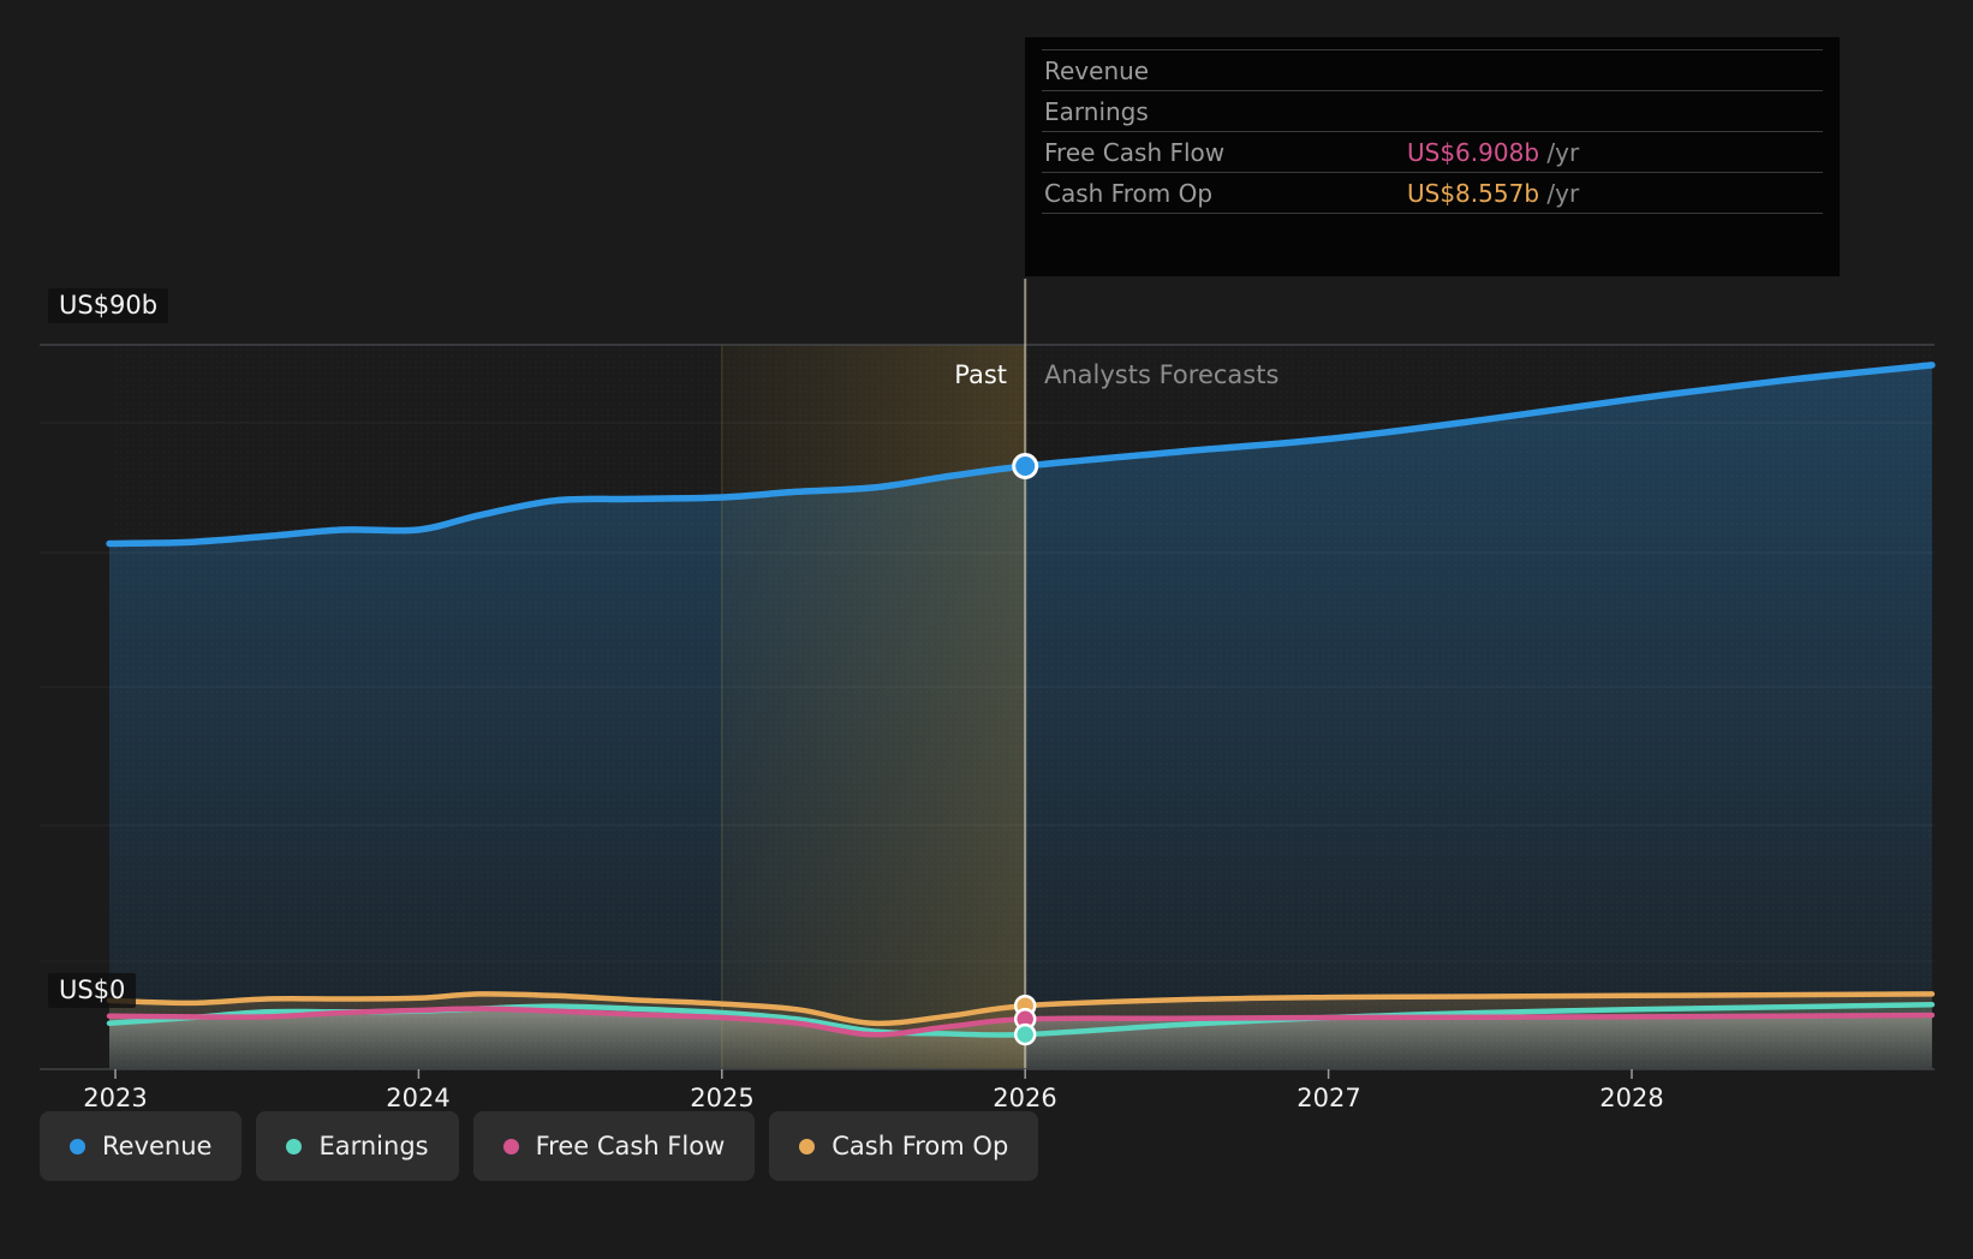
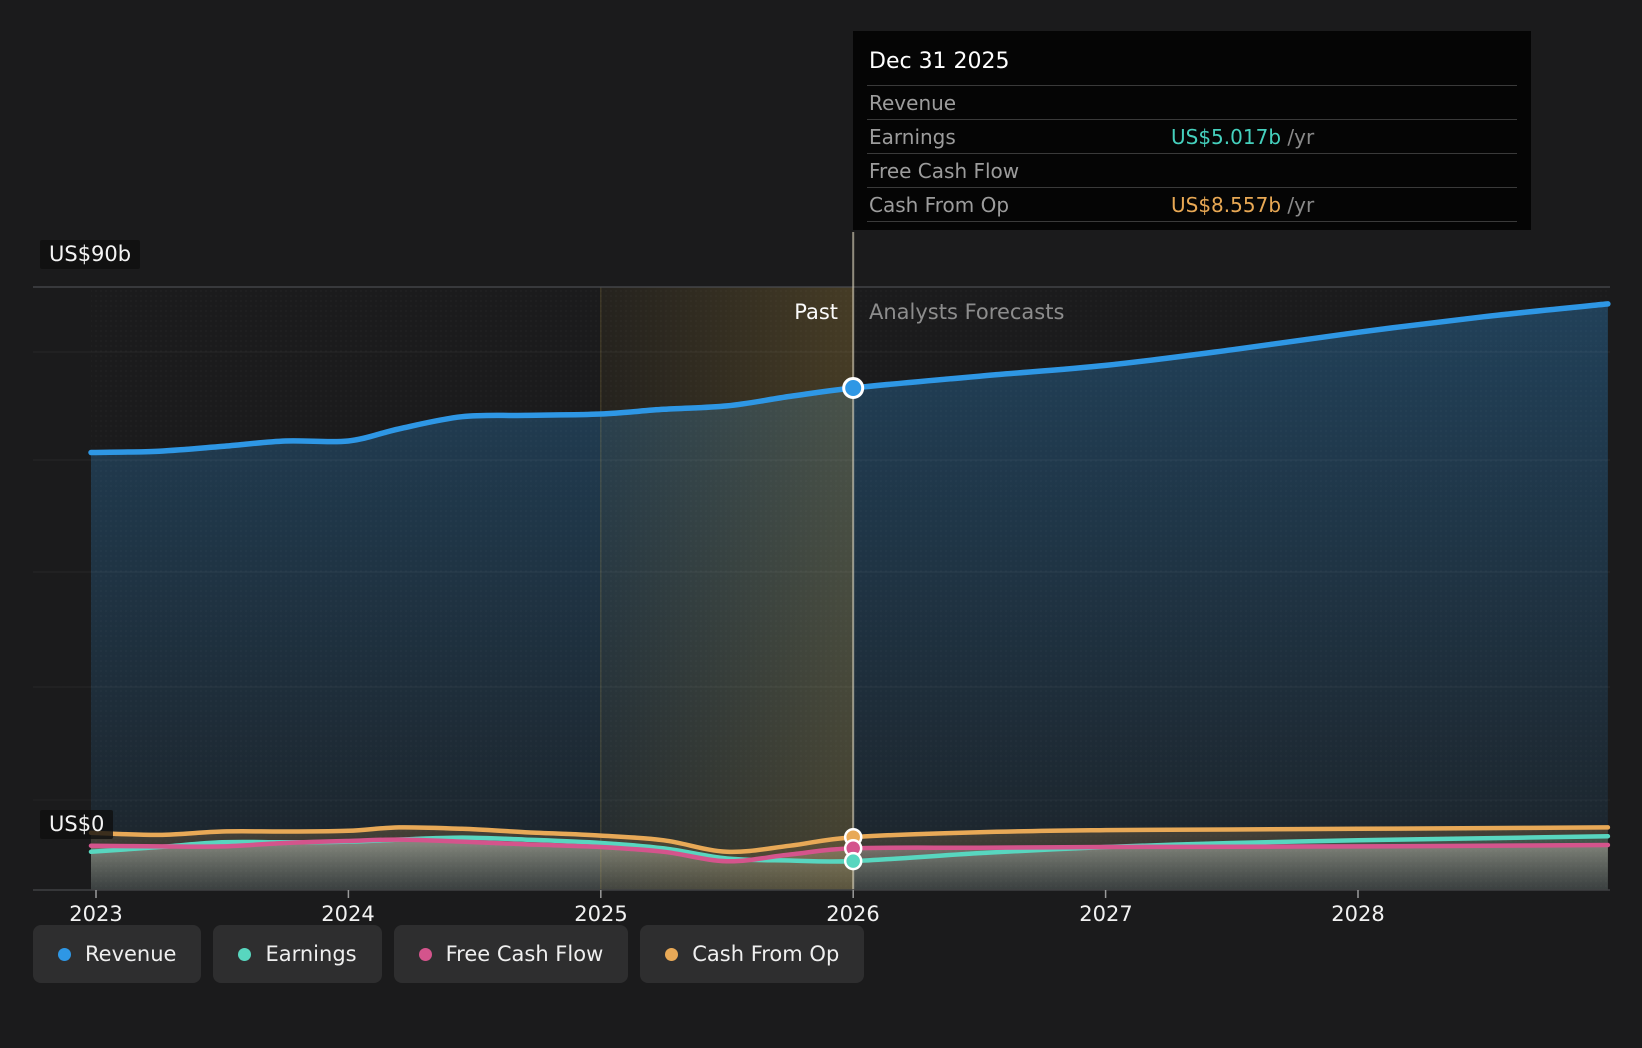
  US$90b
  US$0
  2023
  2024
  2025
  2026
  2027
  2028
  Past
  Analysts Forecasts
+ Dec 31 2025
  Revenue
  Earnings
+ US$5.017b /yr
  Free Cash Flow
- US$6.908b /yr
  Cash From Op
  US$8.557b /yr
  Revenue
  Earnings
  Free Cash Flow
  Cash From Op
